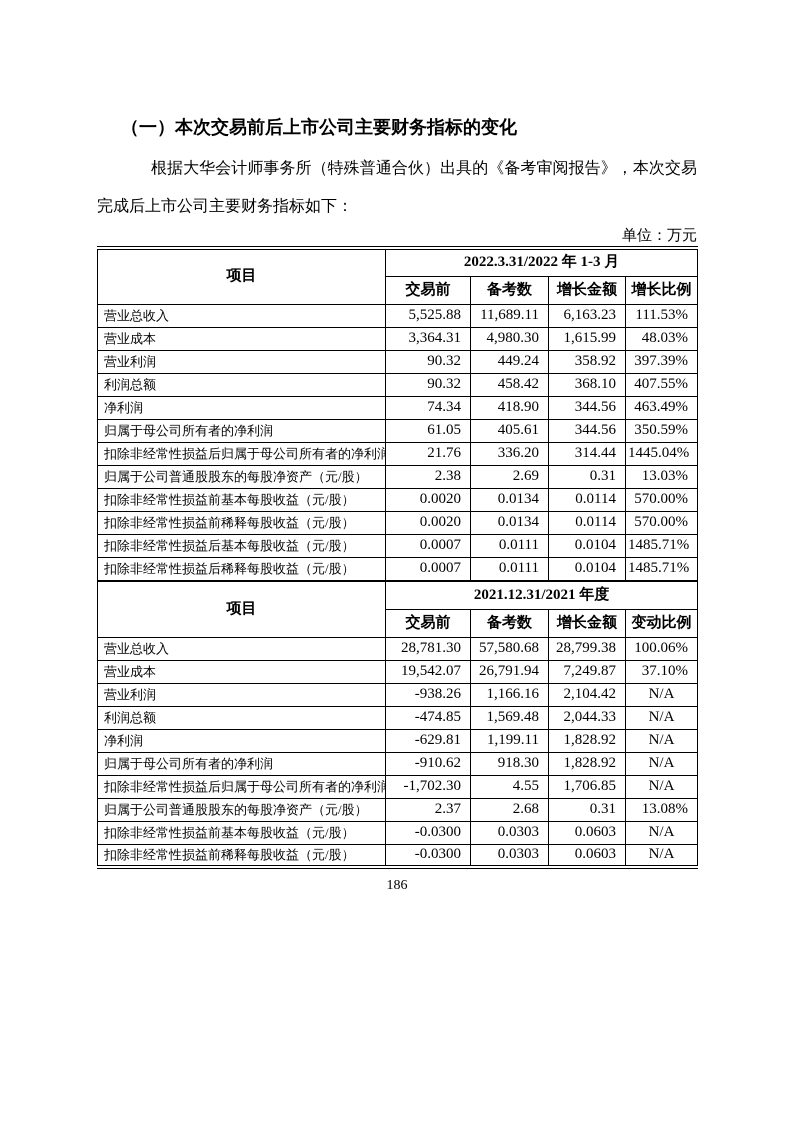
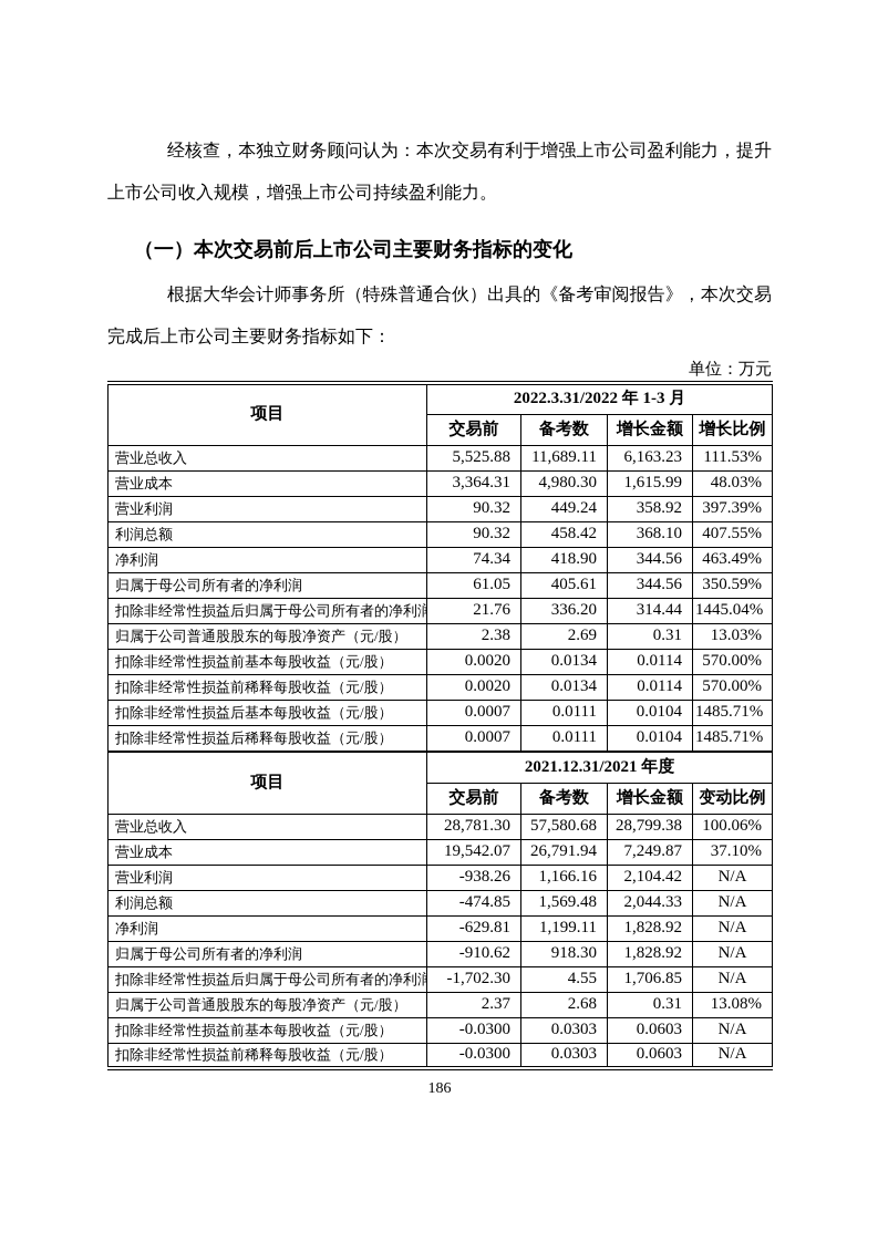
+ 经核查，本独立财务顾问认为：本次交易有利于增强上市公司盈利能力，提升上市公司收入规模，增强上市公司持续盈利能力。
  （一）本次交易前后上市公司主要财务指标的变化
  根据大华会计师事务所（特殊普通合伙）出具的《备考审阅报告》，本次交易完成后上市公司主要财务指标如下：
  单位：万元
  项目	2022.3.31/2022 年 1-3 月
  交易前	备考数	增长金额	增长比例
  营业总收入	5,525.88	11,689.11	6,163.23	111.53%
  营业成本	3,364.31	4,980.30	1,615.99	48.03%
  营业利润	90.32	449.24	358.92	397.39%
  利润总额	90.32	458.42	368.10	407.55%
  净利润	74.34	418.90	344.56	463.49%
  归属于母公司所有者的净利润	61.05	405.61	344.56	350.59%
  扣除非经常性损益后归属于母公司所有者的净利润	21.76	336.20	314.44	1445.04%
  归属于公司普通股股东的每股净资产（元/股）	2.38	2.69	0.31	13.03%
  扣除非经常性损益前基本每股收益（元/股）	0.0020	0.0134	0.0114	570.00%
  扣除非经常性损益前稀释每股收益（元/股）	0.0020	0.0134	0.0114	570.00%
  扣除非经常性损益后基本每股收益（元/股）	0.0007	0.0111	0.0104	1485.71%
  扣除非经常性损益后稀释每股收益（元/股）	0.0007	0.0111	0.0104	1485.71%
  项目	2021.12.31/2021 年度
  交易前	备考数	增长金额	变动比例
  营业总收入	28,781.30	57,580.68	28,799.38	100.06%
  营业成本	19,542.07	26,791.94	7,249.87	37.10%
  营业利润	-938.26	1,166.16	2,104.42	N/A
  利润总额	-474.85	1,569.48	2,044.33	N/A
  净利润	-629.81	1,199.11	1,828.92	N/A
  归属于母公司所有者的净利润	-910.62	918.30	1,828.92	N/A
  扣除非经常性损益后归属于母公司所有者的净利润	-1,702.30	4.55	1,706.85	N/A
  归属于公司普通股股东的每股净资产（元/股）	2.37	2.68	0.31	13.08%
  扣除非经常性损益前基本每股收益（元/股）	-0.0300	0.0303	0.0603	N/A
  扣除非经常性损益前稀释每股收益（元/股）	-0.0300	0.0303	0.0603	N/A
  186
